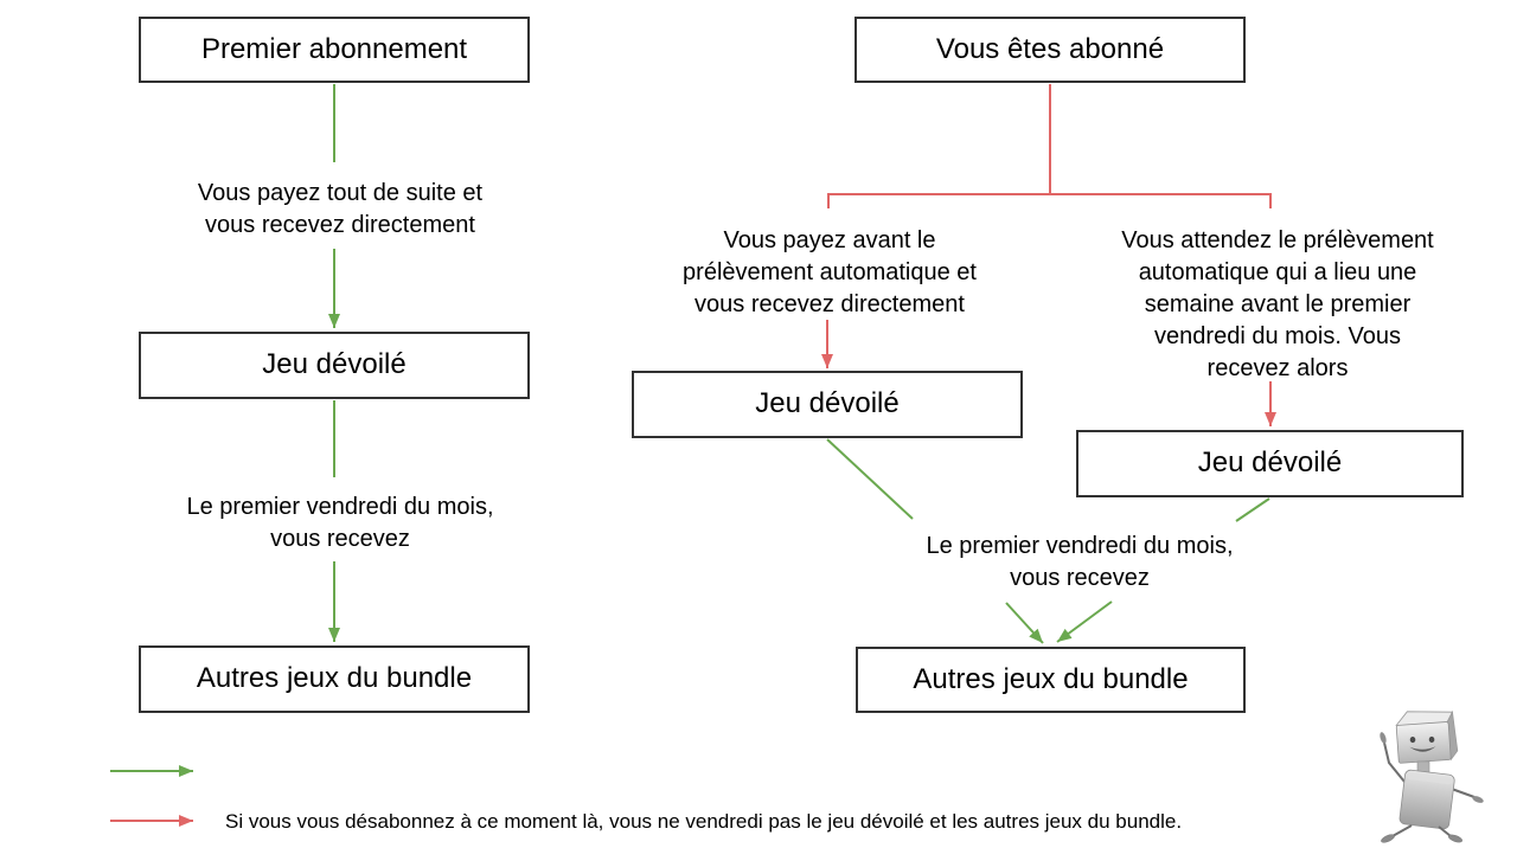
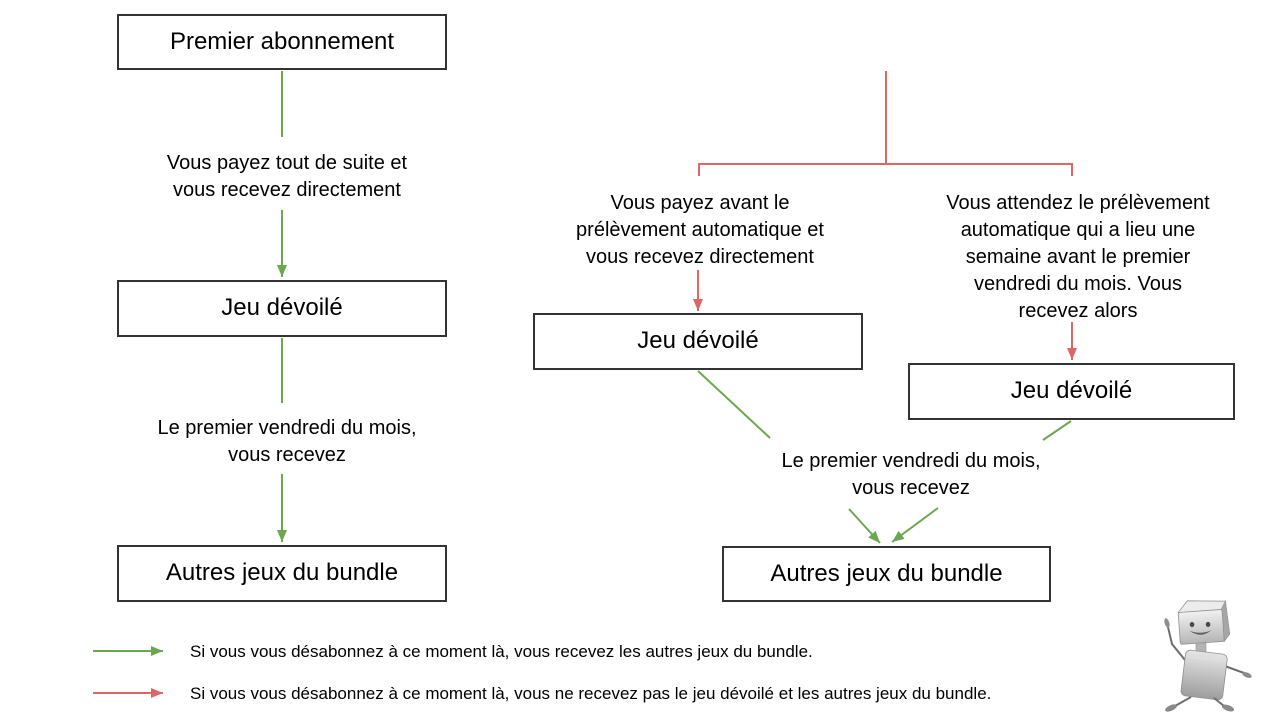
  Premier abonnement
  Vous payez tout de suite et
  vous recevez directement
  Jeu dévoilé
  Le premier vendredi du mois,
  vous recevez
  Autres jeux du bundle
- Vous êtes abonné
  Vous payez avant le
  prélèvement automatique et
  vous recevez directement
  Vous attendez le prélèvement
  automatique qui a lieu une
  semaine avant le premier
  vendredi du mois. Vous
  recevez alors
  Jeu dévoilé
  Jeu dévoilé
  Le premier vendredi du mois,
  vous recevez
  Autres jeux du bundle
+ Si vous vous désabonnez à ce moment là, vous recevez les autres jeux du bundle.
- Si vous vous désabonnez à ce moment là, vous ne vendredi pas le jeu dévoilé et les autres jeux du bundle.
+ Si vous vous désabonnez à ce moment là, vous ne recevez pas le jeu dévoilé et les autres jeux du bundle.
